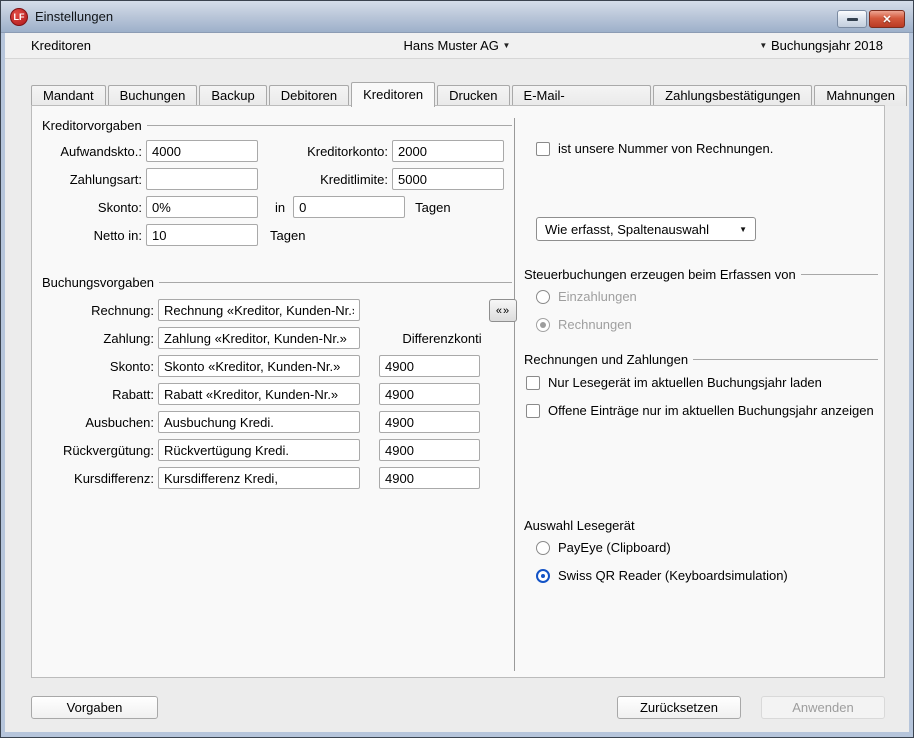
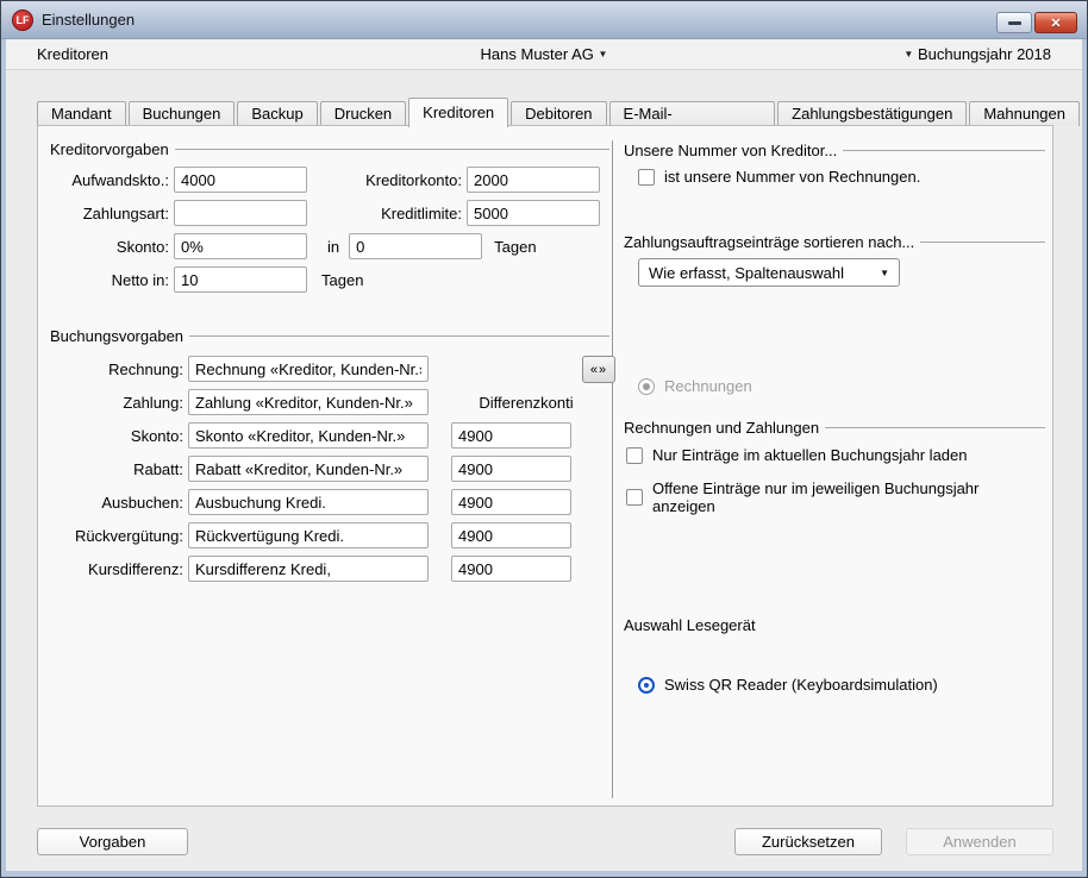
  LF
  Einstellungen
  ✕
  Kreditoren
  Hans Muster AG ▼
  ▼ Buchungsjahr 2018
  Mandant
  Buchungen
  Backup
- Debitoren
+ Drucken
  Kreditoren
- Drucken
+ Debitoren
  Zahlungsbestätigungen
  Mahnungen
  Kreditorvorgaben
  Aufwandskto.:
  4000
  Kreditorkonto:
  2000
  Zahlungsart:
  Kreditlimite:
  5000
  Skonto:
  0%
  in
  0
  Tagen
  Netto in:
  10
  Tagen
  Buchungsvorgaben
  «»
  Rechnung:
  Rechnung «Kreditor, Kunden-Nr.
  Zahlung:
  Zahlung «Kreditor, Kunden-Nr.»
  Differenzkonti
  Skonto:
  Skonto «Kreditor, Kunden-Nr.»
  4900
  Rabatt:
  Rabatt «Kreditor, Kunden-Nr.»
  4900
  Ausbuchen:
  Ausbuchung Kredi.
  4900
  Rückvergütung:
  Rückvertügung Kredi.
  4900
  Kursdifferenz:
  Kursdifferenz Kredi,
  4900
+ Unsere Nummer von Kreditor...
  ist unsere Nummer von Rechnungen.
+ Zahlungsauftragseinträge sortieren nach...
  Wie erfasst, Spaltenauswahl
  ▼
- Steuerbuchungen erzeugen beim Erfassen von
- Einzahlungen
  Rechnungen
  Rechnungen und Zahlungen
- Nur Lesegerät im aktuellen Buchungsjahr laden
+ Nur Einträge im aktuellen Buchungsjahr laden
- Offene Einträge nur im aktuellen Buchungsjahr anzeigen
+ Offene Einträge nur im jeweiligen Buchungsjahr anzeigen
  Auswahl Lesegerät
- PayEye (Clipboard)
  Swiss QR Reader (Keyboardsimulation)
  Vorgaben
  Zurücksetzen
  Anwenden
